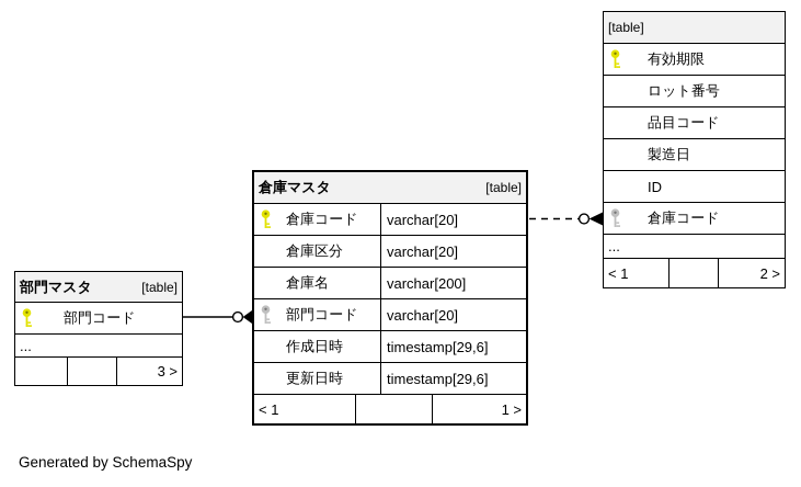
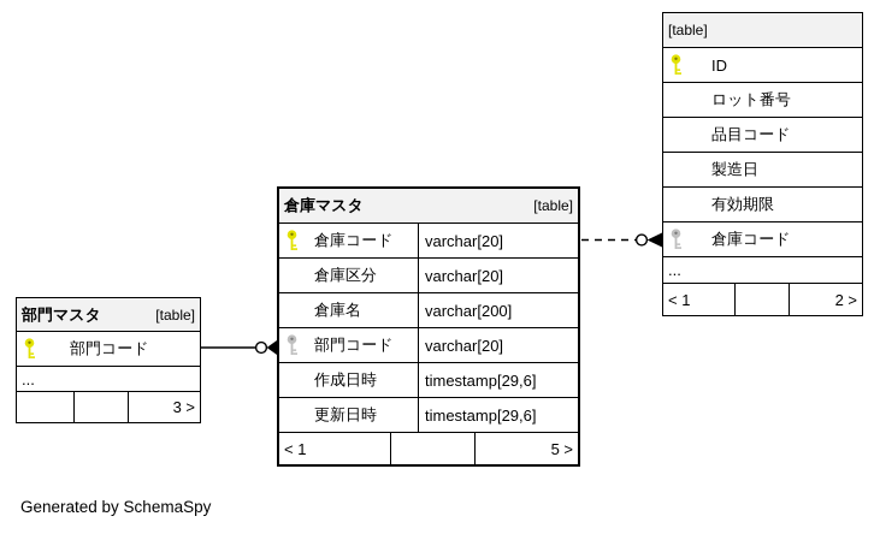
  部門マスタ
  [table]
  部門コード
  ...
  3 >
  倉庫マスタ
  [table]
  倉庫コード
  varchar[20]
  倉庫区分
  varchar[20]
  倉庫名
  varchar[200]
  部門コード
  varchar[20]
  作成日時
  timestamp[29,6]
  更新日時
  timestamp[29,6]
  < 1
- 1 >
+ 5 >
  [table]
- 有効期限
+ ID
  ロット番号
  品目コード
  製造日
- ID
+ 有効期限
  倉庫コード
  ...
  < 1
  2 >
  Generated by SchemaSpy
